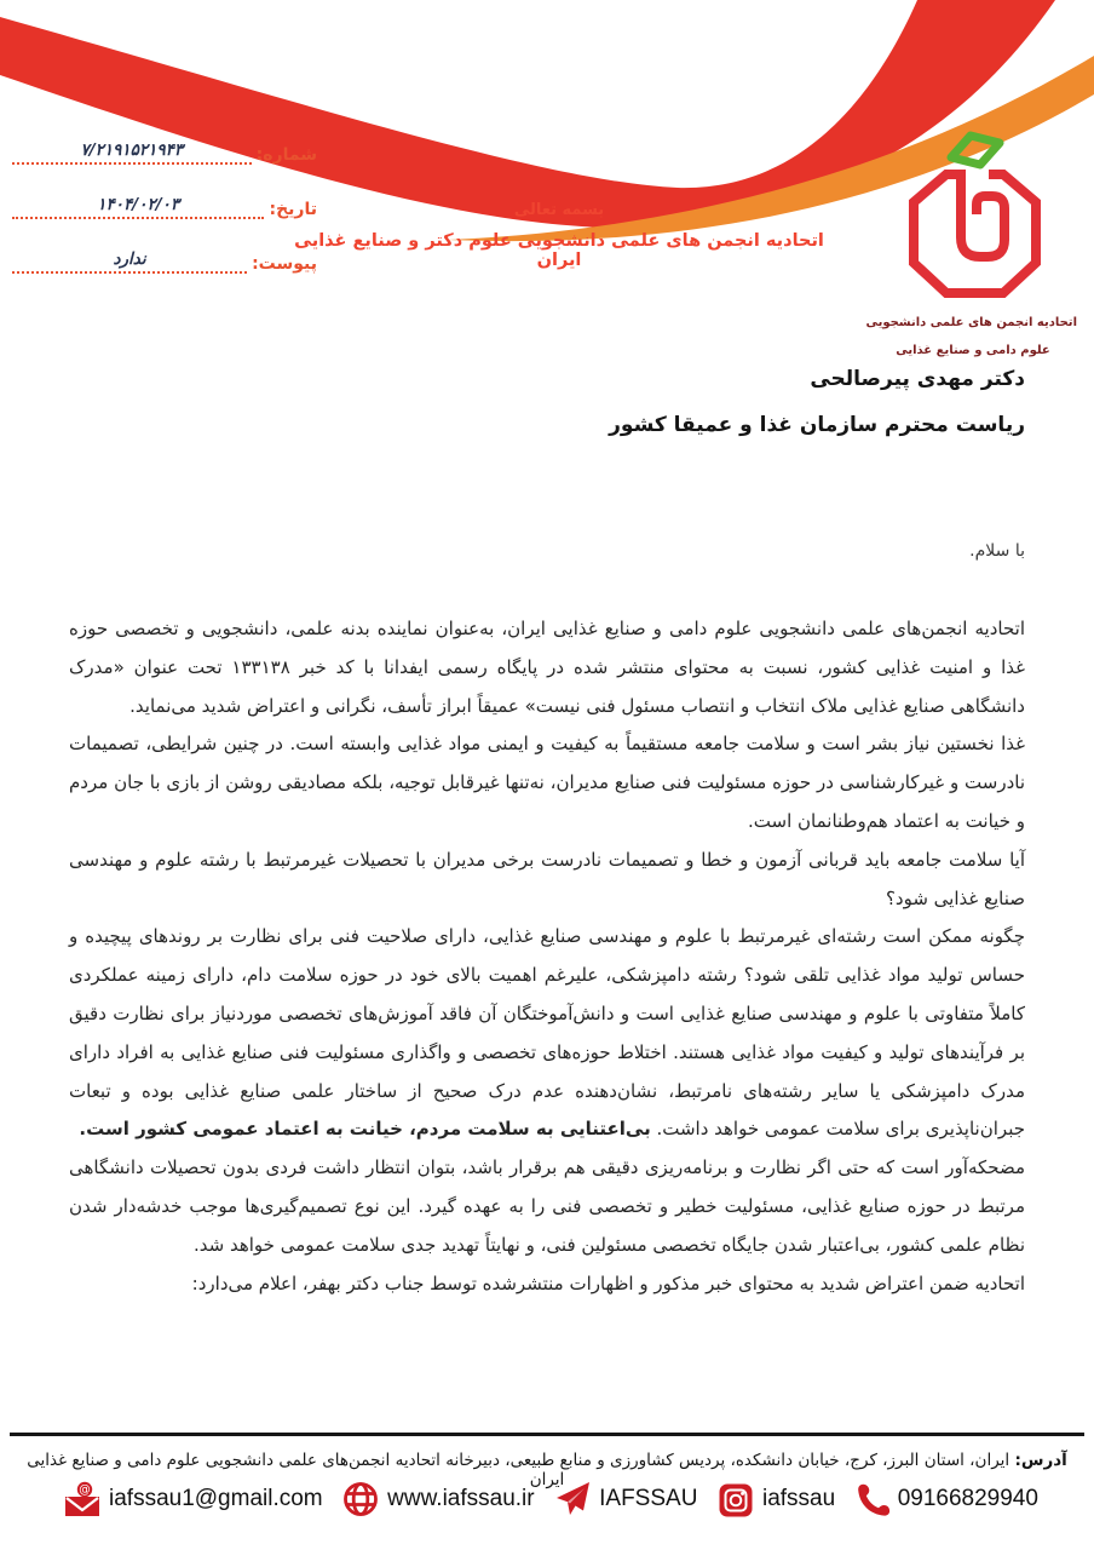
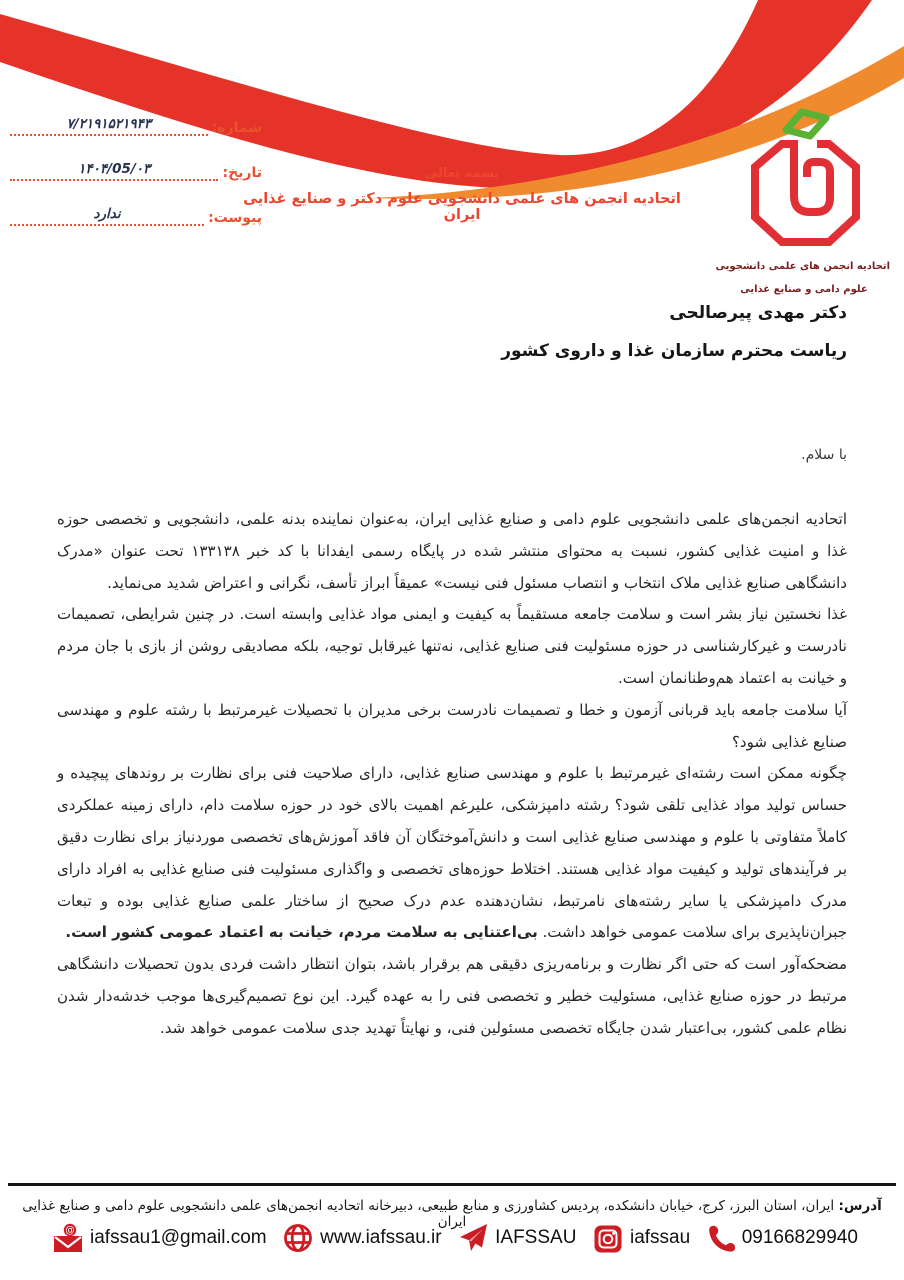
  شماره:
  ۷/۲۱۹۱۵۲۱۹۴۳
  تاریخ:
- ۱۴۰۴/۰۲/۰۳
+ ۱۴۰۴/05/۰۳
  پیوست:
  ندارد
  اتحادیه انجمن های علمی دانشجویی علوم دکتر و صنایع غذایی ایران
  اتحادیه انجمن های علمی دانشجویی
  علوم دامی و صنایع غذایی
  دکتر مهدی پیرصالحی
- ریاست محترم سازمان غذا و عمیقا کشور
+ ریاست محترم سازمان غذا و داروی کشور
  با سلام.
  اتحادیه انجمن‌های علمی دانشجویی علوم دامی و صنایع غذایی ایران، به‌عنوان نماینده بدنه علمی، دانشجویی و تخصصی حوزه غذا و امنیت غذایی کشور، نسبت به محتوای منتشر شده در پایگاه رسمی ایفدانا با کد خبر ۱۳۳۱۳۸ تحت عنوان «مدرک دانشگاهی صنایع غذایی ملاک انتخاب و انتصاب مسئول فنی نیست» عمیقاً ابراز تأسف، نگرانی و اعتراض شدید می‌نماید.
- غذا نخستین نیاز بشر است و سلامت جامعه مستقیماً به کیفیت و ایمنی مواد غذایی وابسته است. در چنین شرایطی، تصمیمات نادرست و غیرکارشناسی در حوزه مسئولیت فنی صنایع مدیران، نه‌تنها غیرقابل توجیه، بلکه مصادیقی روشن از بازی با جان مردم و خیانت به اعتماد هم‌وطنانمان است.
+ غذا نخستین نیاز بشر است و سلامت جامعه مستقیماً به کیفیت و ایمنی مواد غذایی وابسته است. در چنین شرایطی، تصمیمات نادرست و غیرکارشناسی در حوزه مسئولیت فنی صنایع غذایی، نه‌تنها غیرقابل توجیه، بلکه مصادیقی روشن از بازی با جان مردم و خیانت به اعتماد هم‌وطنانمان است.
  آیا سلامت جامعه باید قربانی آزمون و خطا و تصمیمات نادرست برخی مدیران با تحصیلات غیرمرتبط با رشته علوم و مهندسی صنایع غذایی شود؟
  چگونه ممکن است رشته‌ای غیرمرتبط با علوم و مهندسی صنایع غذایی، دارای صلاحیت فنی برای نظارت بر روندهای پیچیده و حساس تولید مواد غذایی تلقی شود؟ رشته دامپزشکی، علیرغم اهمیت بالای خود در حوزه سلامت دام، دارای زمینه عملکردی کاملاً متفاوتی با علوم و مهندسی صنایع غذایی است و دانش‌آموختگان آن فاقد آموزش‌های تخصصی موردنیاز برای نظارت دقیق بر فرآیندهای تولید و کیفیت مواد غذایی هستند. اختلاط حوزه‌های تخصصی و واگذاری مسئولیت فنی صنایع غذایی به افراد دارای مدرک دامپزشکی یا سایر رشته‌های نامرتبط، نشان‌دهنده عدم درک صحیح از ساختار علمی صنایع غذایی بوده و تبعات جبران‌ناپذیری برای سلامت عمومی خواهد داشت. بی‌اعتنایی به سلامت مردم، خیانت به اعتماد عمومی کشور است.
  مضحکه‌آور است که حتی اگر نظارت و برنامه‌ریزی دقیقی هم برقرار باشد، بتوان انتظار داشت فردی بدون تحصیلات دانشگاهی مرتبط در حوزه صنایع غذایی، مسئولیت خطیر و تخصصی فنی را به عهده گیرد. این نوع تصمیم‌گیری‌ها موجب خدشه‌دار شدن نظام علمی کشور، بی‌اعتبار شدن جایگاه تخصصی مسئولین فنی، و نهایتاً تهدید جدی سلامت عمومی خواهد شد.
- اتحادیه ضمن اعتراض شدید به محتوای خبر مذکور و اظهارات منتشرشده توسط جناب دکتر بهفر، اعلام می‌دارد:
  آدرس: ایران، استان البرز، کرج، خیابان دانشکده، پردیس کشاورزی و منابع طبیعی، دبیرخانه اتحادیه انجمن‌های علمی دانشجویی علوم دامی و صنایع غذایی ایران
  @
  iafssau1@gmail.com
  www.iafssau.ir
  IAFSSAU
  iafssau
  09166829940
